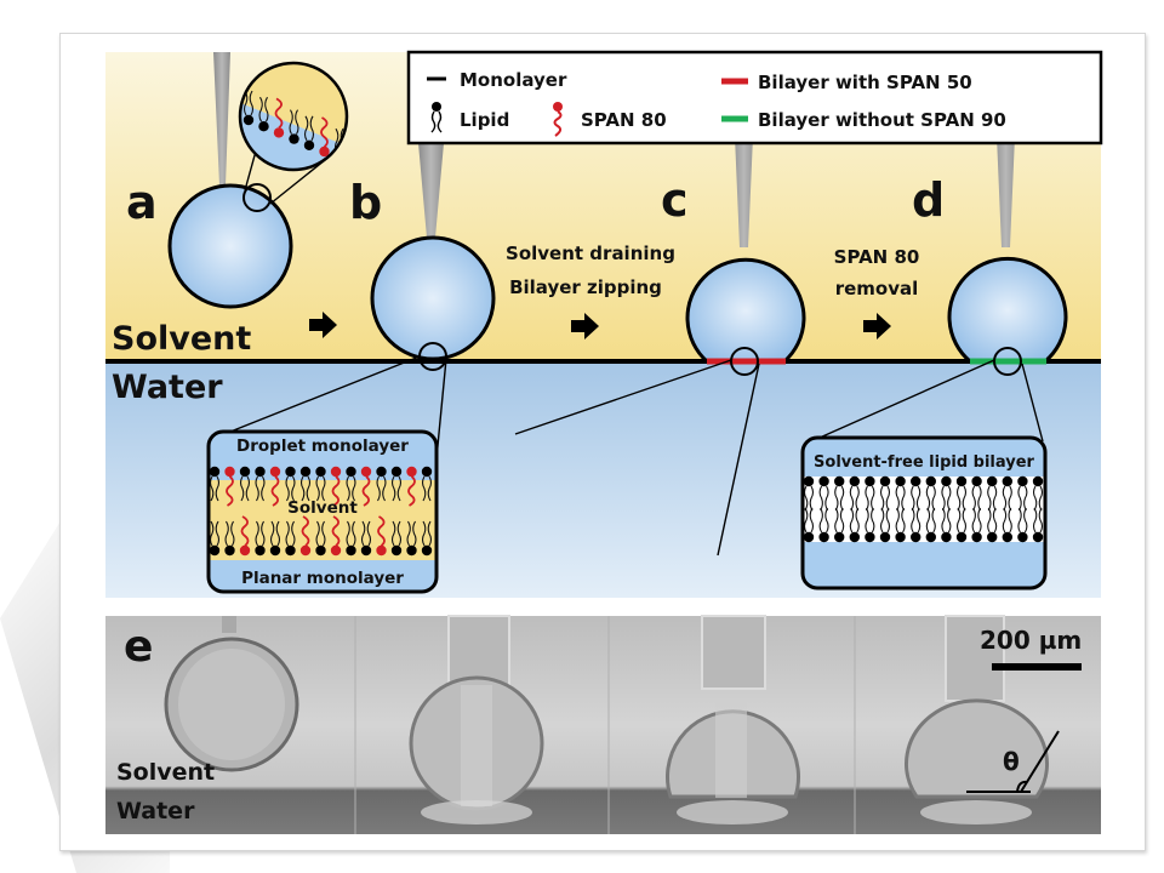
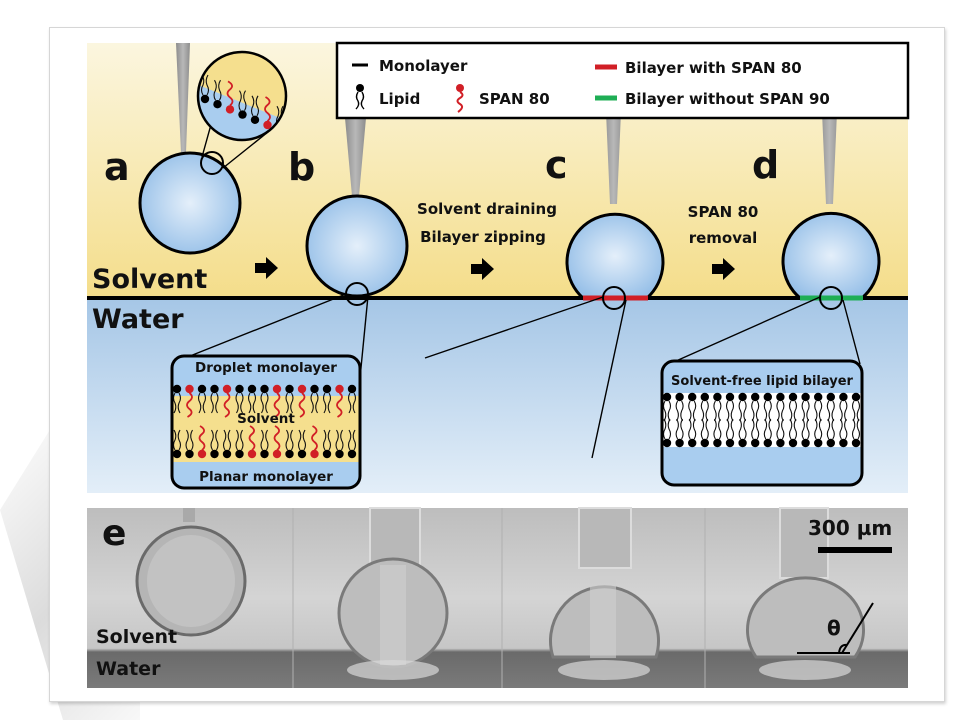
  a
  Solvent
  Water
  b
  c
  Solvent draining
  Bilayer zipping
  d
  SPAN 80
  removal
  Droplet monolayer
  Solvent
  Planar monolayer
  Solvent-free lipid bilayer
  Monolayer
  Lipid
  SPAN 80
- Bilayer with SPAN 50
+ Bilayer with SPAN 80
  Bilayer without SPAN 90
  e
  Solvent
  Water
- 200 µm
+ 300 µm
  θ
